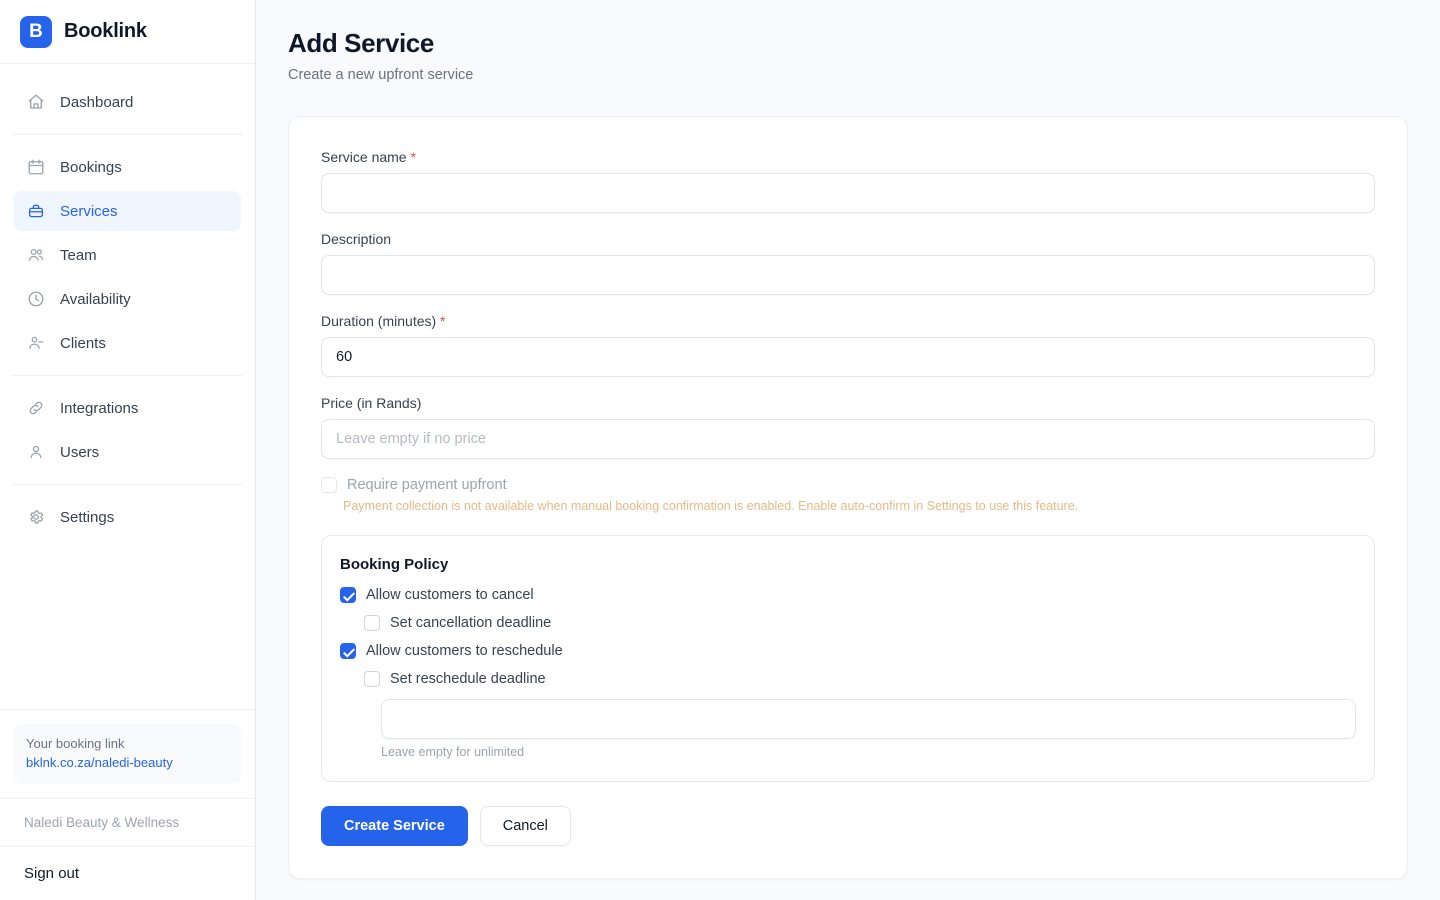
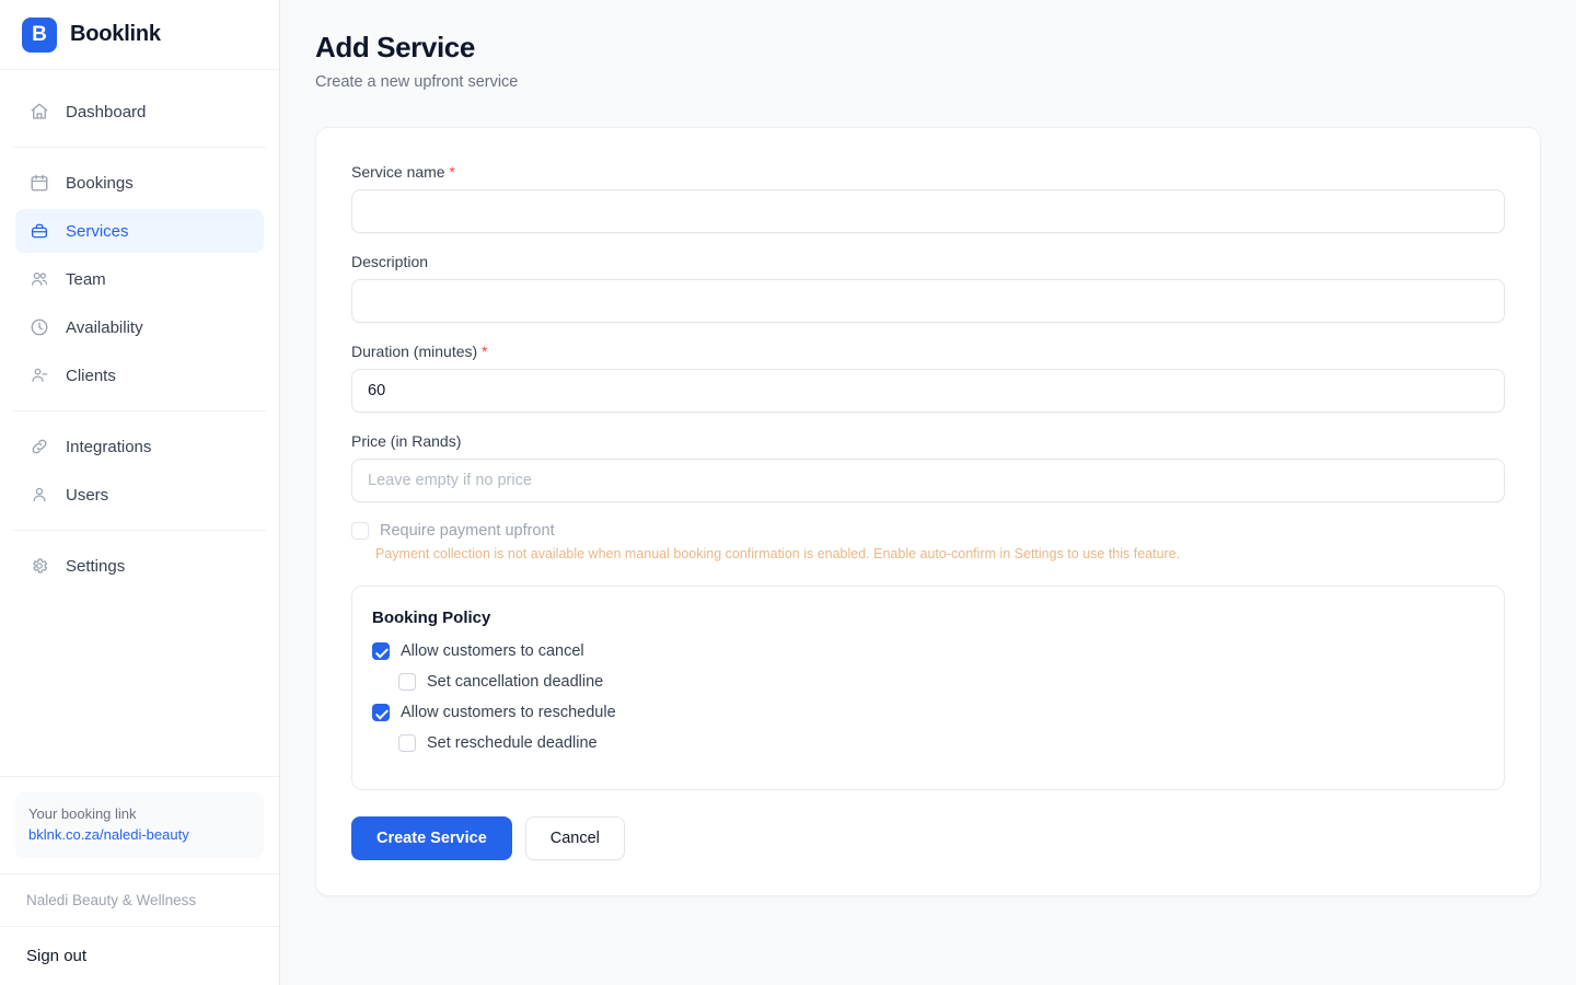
  B
  Booklink
  Dashboard
  Bookings
  Services
  Team
  Availability
  Clients
  Integrations
  Users
  Settings
  Your booking link
  bklnk.co.za/naledi-beauty
  Naledi Beauty & Wellness
  Sign out
  Add Service
  Create a new upfront service
  Service name *
  Description
  Duration (minutes) *
  60
  Price (in Rands)
  Leave empty if no price
  Require payment upfront
  Payment collection is not available when manual booking confirmation is enabled. Enable auto-confirm in Settings to use this feature.
  Booking Policy
  Allow customers to cancel
  Set cancellation deadline
  Allow customers to reschedule
  Set reschedule deadline
- Leave empty for unlimited
  Create Service
  Cancel
